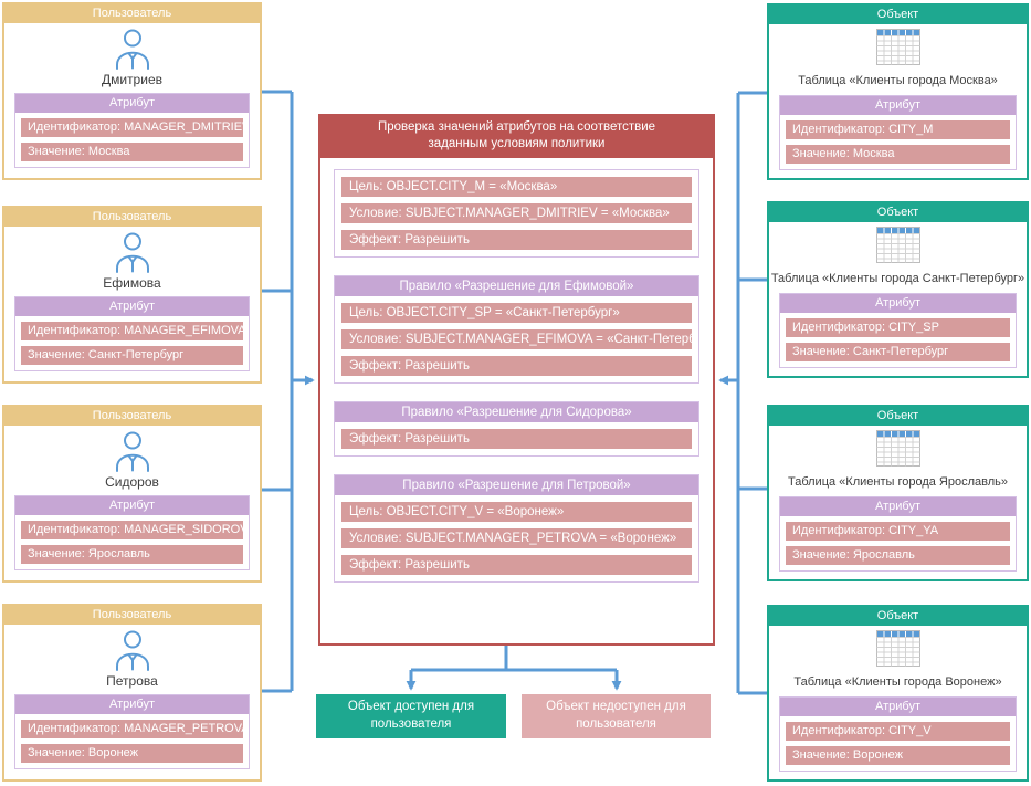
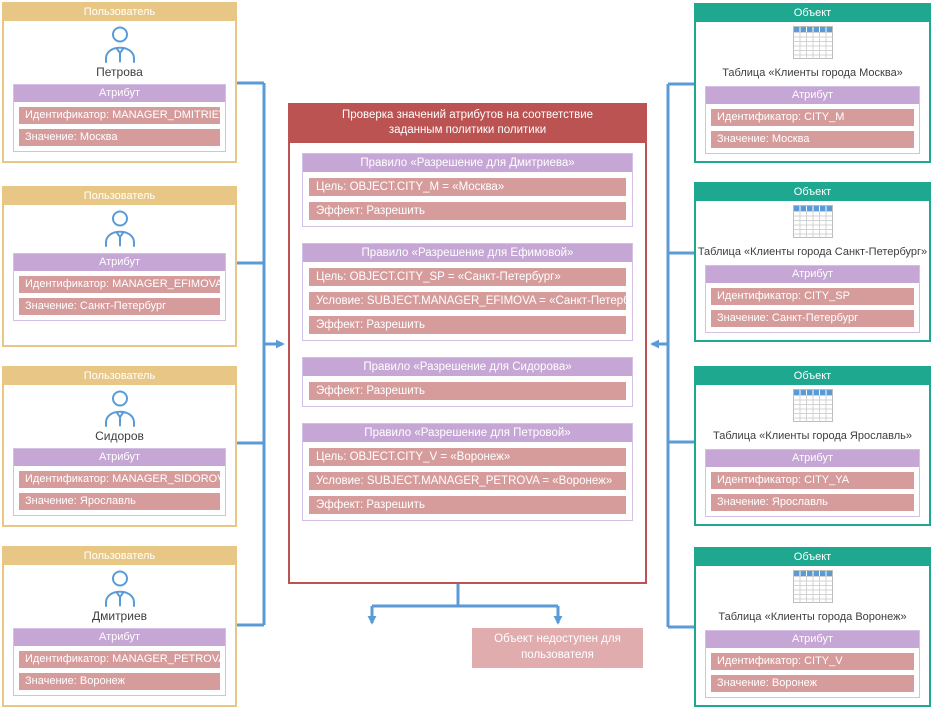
  Пользователь
- Дмитриев
+ Петрова
  Атрибут
  Идентификатор: MANAGER_DMITRIE
  Значение: Москва
  Пользователь
- Ефимова
  Атрибут
  Идентификатор: MANAGER_EFIMOVA
  Значение: Санкт-Петербург
  Пользователь
  Сидоров
  Атрибут
  Идентификатор: MANAGER_SIDORO
  Значение: Ярославль
  Пользователь
- Петрова
+ Дмитриев
  Атрибут
  Идентификатор: MANAGER_PETROV
  Значение: Воронеж
  Объект
  Таблица «Клиенты города Москва»
  Атрибут
  Идентификатор: CITY_M
  Значение: Москва
  Объект
  Таблица «Клиенты города Санкт-Петербург»
  Атрибут
  Идентификатор: CITY_SP
  Значение: Санкт-Петербург
  Объект
  Таблица «Клиенты города Ярославль»
  Атрибут
  Идентификатор: CITY_YA
  Значение: Ярославль
  Объект
  Таблица «Клиенты города Воронеж»
  Атрибут
  Идентификатор: CITY_V
  Значение: Воронеж
- Проверка значений атрибутов на соответствие заданным условиям политики
+ Проверка значений атрибутов на соответствие заданным политики политики
+ Правило «Разрешение для Дмитриева»
  Цель: OBJECT.CITY_M = «Москва»
- Условие: SUBJECT.MANAGER_DMITRIEV = «Москва»
  Эффект: Разрешить
  Правило «Разрешение для Ефимовой»
  Цель: OBJECT.CITY_SP = «Санкт-Петербург»
  Условие: SUBJECT.MANAGER_EFIMOVA = «Санкт-Петер
  Эффект: Разрешить
  Правило «Разрешение для Сидорова»
  Эффект: Разрешить
  Правило «Разрешение для Петровой»
  Цель: OBJECT.CITY_V = «Воронеж»
  Условие: SUBJECT.MANAGER_PETROVA = «Воронеж»
  Эффект: Разрешить
- Объект доступен для пользователя
  Объект недоступен для пользователя
